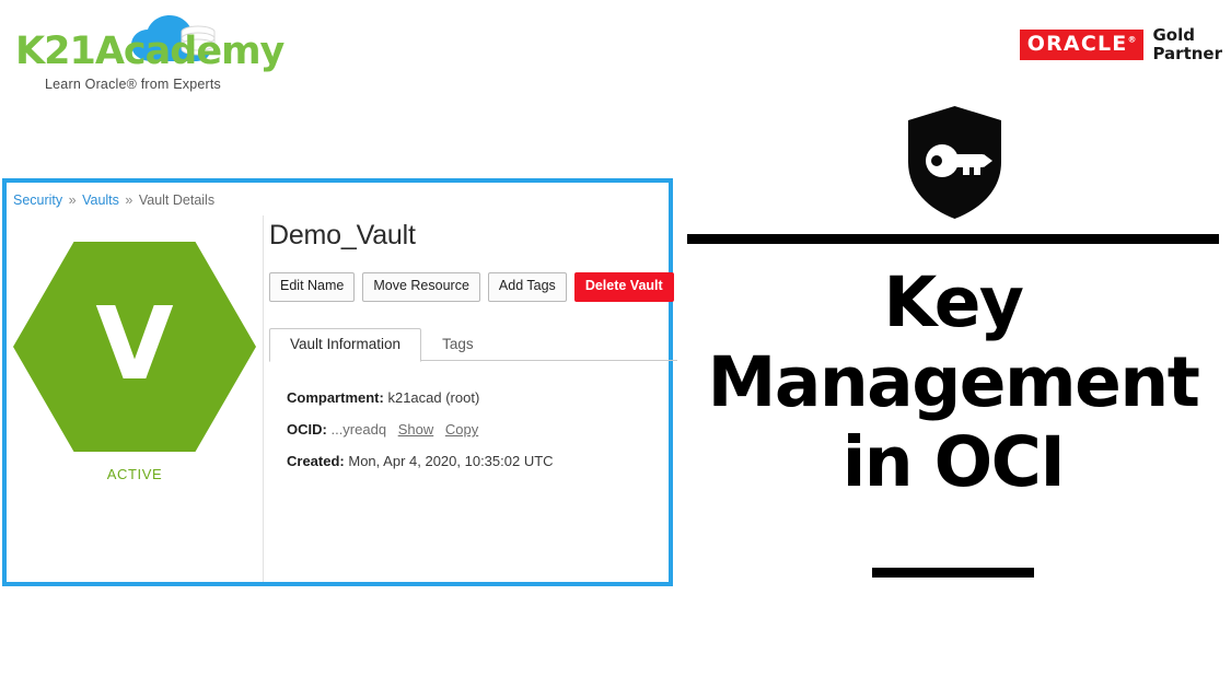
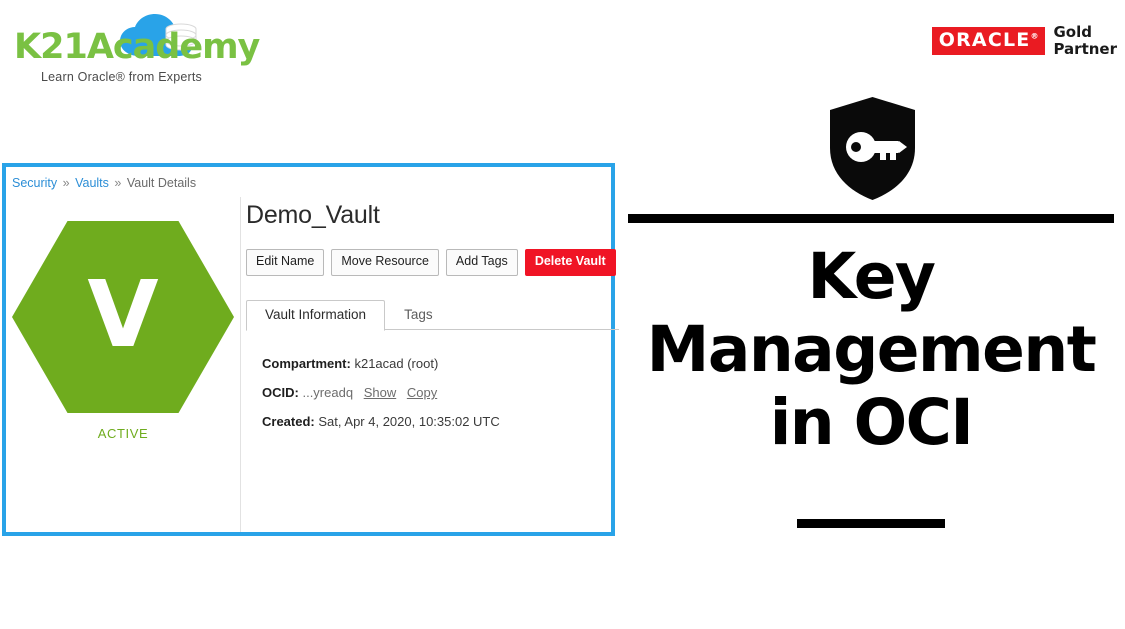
  K21Academy
  Learn Oracle® from Experts
  ORACLE®
  Gold
  Partner
  Security » Vaults » Vault Details
  V
  ACTIVE
  Demo_Vault
  Edit Name
  Move Resource
  Add Tags
  Delete Vault
  Vault Information
  Tags
  Compartment: k21acad (root)
  OCID: ...yreadq Show Copy
- Created: Mon, Apr 4, 2020, 10:35:02 UTC
+ Created: Sat, Apr 4, 2020, 10:35:02 UTC
  Key
  Management
  in OCI
